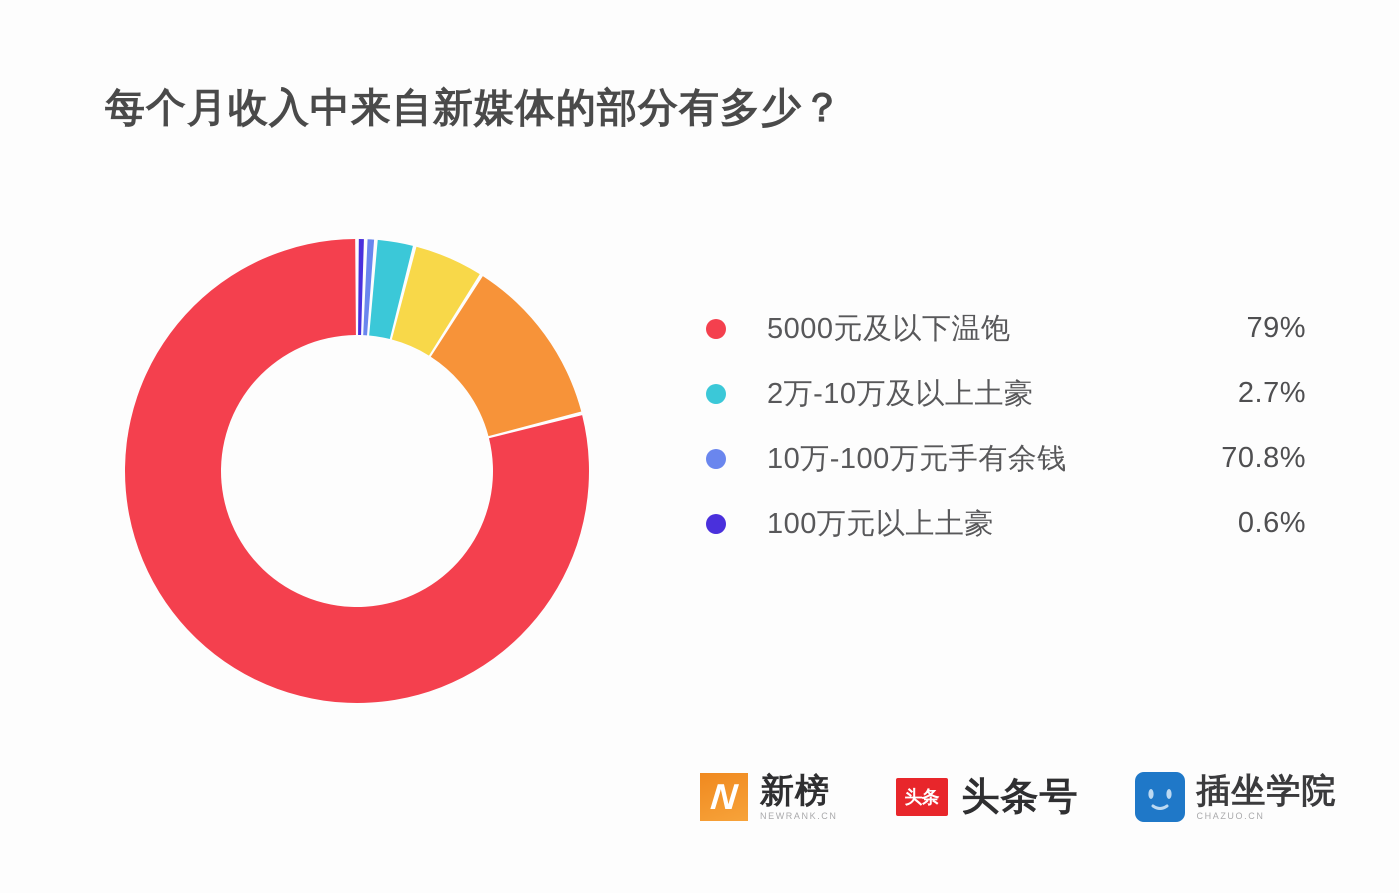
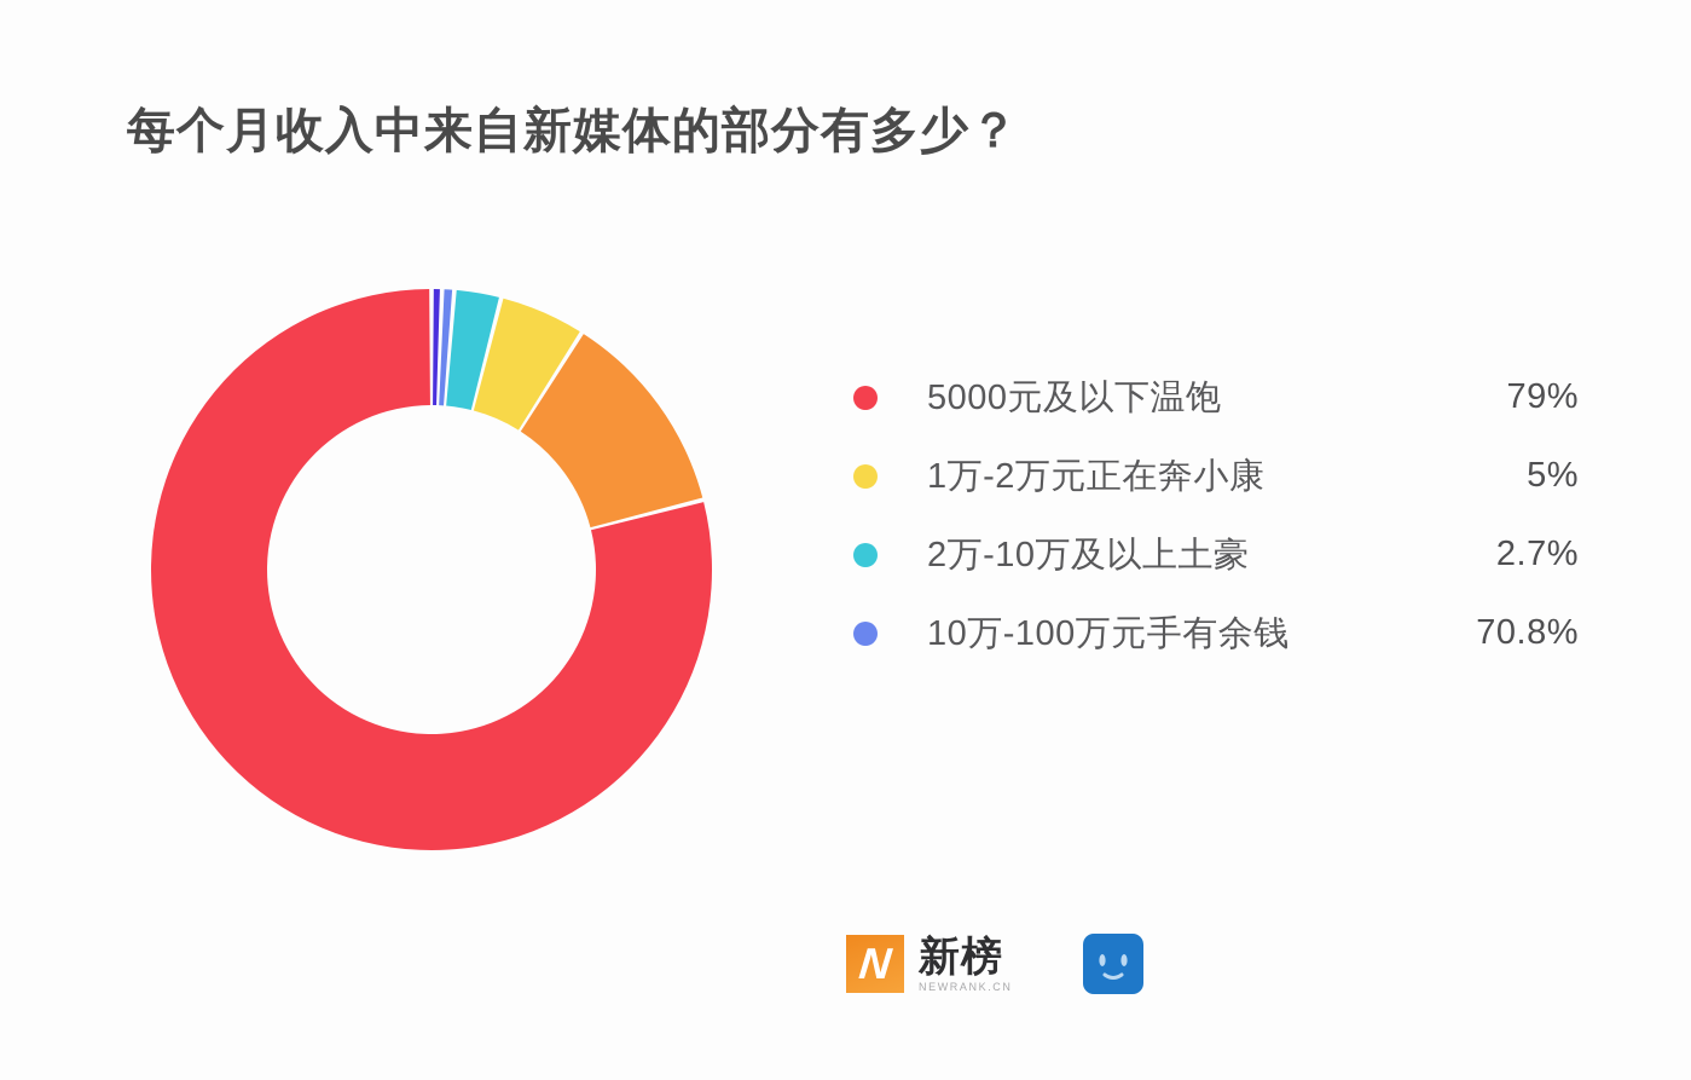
  每个月收入中来自新媒体的部分有多少？
  5000元及以下温饱
  79%
+ 1万-2万元正在奔小康
+ 5%
  2万-10万及以上土豪
  2.7%
  10万-100万元手有余钱
  70.8%
- 100万元以上土豪
- 0.6%
  新榜
  NEWRANK.CN
- 头条
- 头条号
- 插坐学院
- CHAZUO.CN
